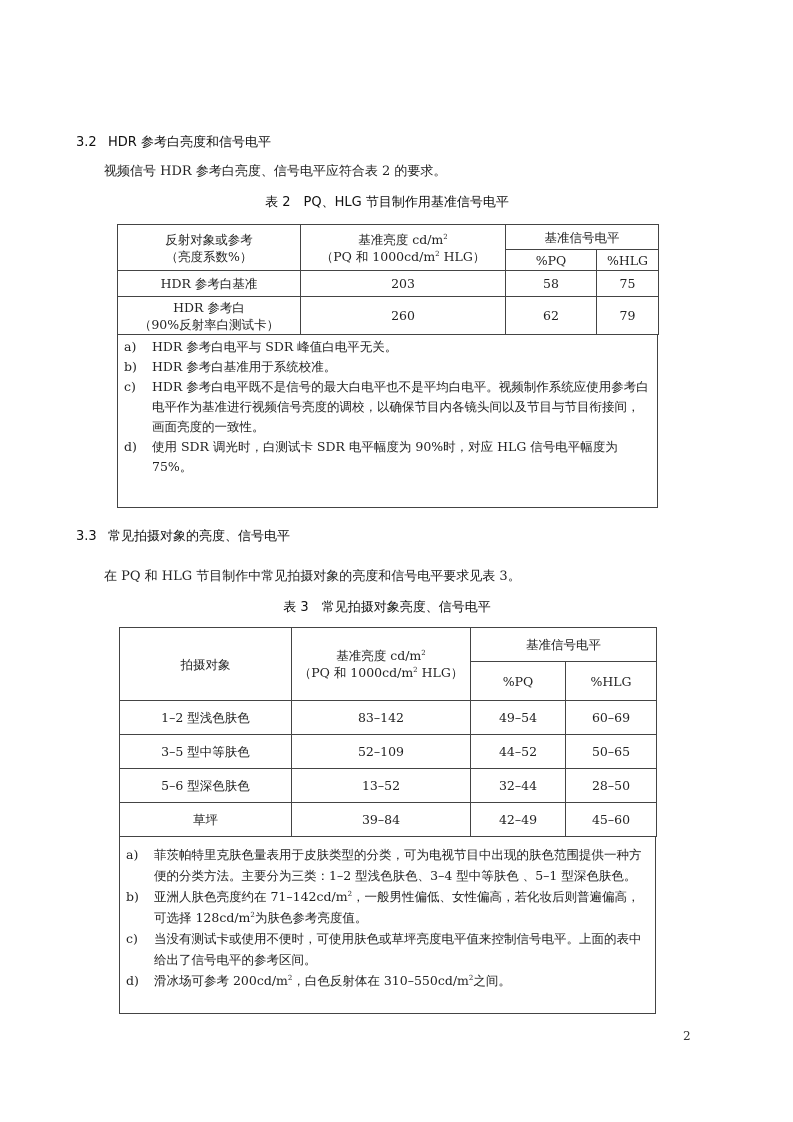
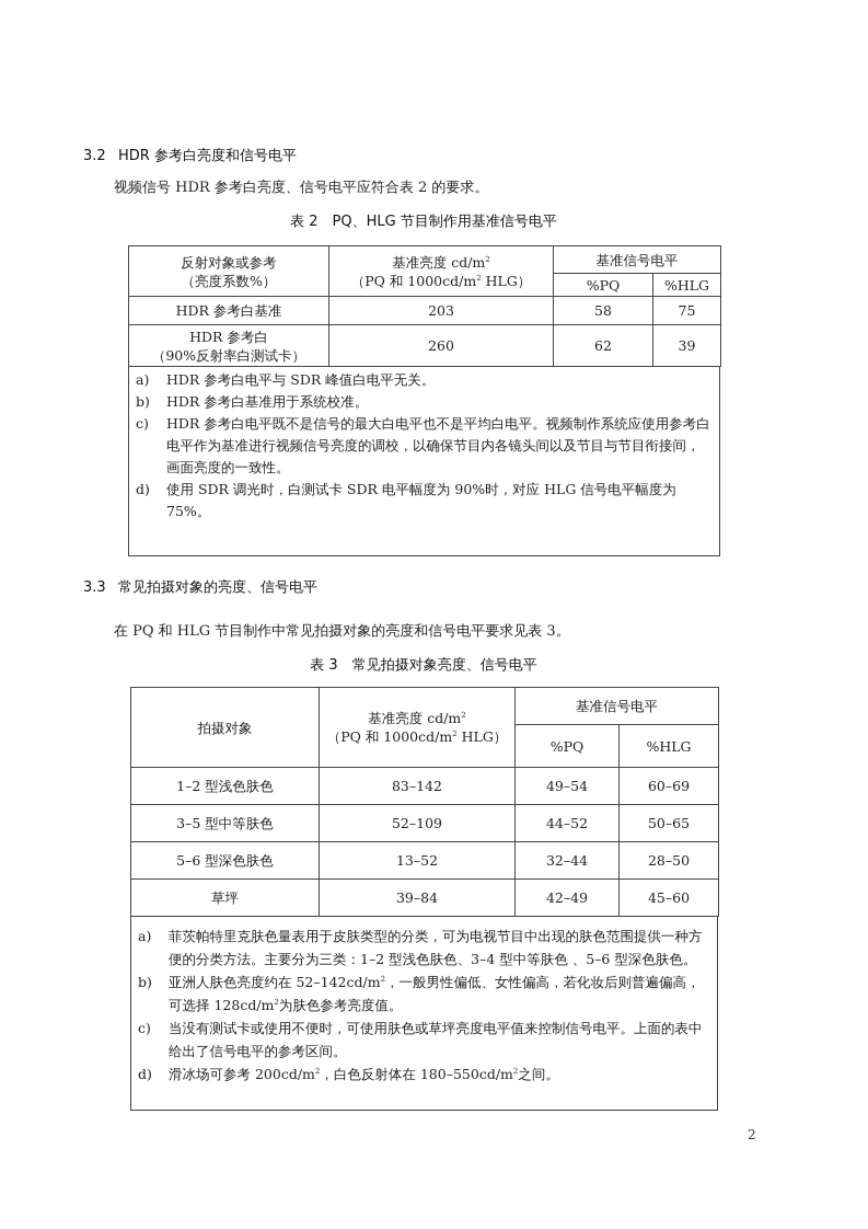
  3.2 HDR 参考白亮度和信号电平
  视频信号 HDR 参考白亮度、信号电平应符合表 2 的要求。
  表 2 PQ、HLG 节目制作用基准信号电平
  反射对象或参考 （亮度系数%）	基准亮度 cd/m2 （PQ 和 1000cd/m2 HLG）	基准信号电平
  %PQ	%HLG
  HDR 参考白基准	203	58	75
- HDR 参考白 （90%反射率白测试卡）	260	62	79
+ HDR 参考白 （90%反射率白测试卡）	260	62	39
  a)
  HDR 参考白电平与 SDR 峰值白电平无关。
  b)
  HDR 参考白基准用于系统校准。
  c)
  HDR 参考白电平既不是信号的最大白电平也不是平均白电平。视频制作系统应使用参考白电平作为基准进行视频信号亮度的调校，以确保节目内各镜头间以及节目与节目衔接间，画面亮度的一致性。
  d)
  使用 SDR 调光时，白测试卡 SDR 电平幅度为 90%时，对应 HLG 信号电平幅度为 75%。
  3.3 常见拍摄对象的亮度、信号电平
  在 PQ 和 HLG 节目制作中常见拍摄对象的亮度和信号电平要求见表 3。
  表 3 常见拍摄对象亮度、信号电平
  拍摄对象	基准亮度 cd/m2 （PQ 和 1000cd/m2 HLG）	基准信号电平
  %PQ	%HLG
  1–2 型浅色肤色	83–142	49–54	60–69
  3–5 型中等肤色	52–109	44–52	50–65
  5–6 型深色肤色	13–52	32–44	28–50
  草坪	39–84	42–49	45–60
  a)
- 菲茨帕特里克肤色量表用于皮肤类型的分类，可为电视节目中出现的肤色范围提供一种方便的分类方法。主要分为三类：1–2 型浅色肤色、3–4 型中等肤色 、5–1 型深色肤色。
+ 菲茨帕特里克肤色量表用于皮肤类型的分类，可为电视节目中出现的肤色范围提供一种方便的分类方法。主要分为三类：1–2 型浅色肤色、3–4 型中等肤色 、5–6 型深色肤色。
  b)
- 亚洲人肤色亮度约在 71–142cd/m2，一般男性偏低、女性偏高，若化妆后则普遍偏高，可选择 128cd/m2为肤色参考亮度值。
+ 亚洲人肤色亮度约在 52–142cd/m2，一般男性偏低、女性偏高，若化妆后则普遍偏高，可选择 128cd/m2为肤色参考亮度值。
  c)
  当没有测试卡或使用不便时，可使用肤色或草坪亮度电平值来控制信号电平。上面的表中给出了信号电平的参考区间。
  d)
- 滑冰场可参考 200cd/m2，白色反射体在 310–550cd/m2之间。
+ 滑冰场可参考 200cd/m2，白色反射体在 180–550cd/m2之间。
  2
